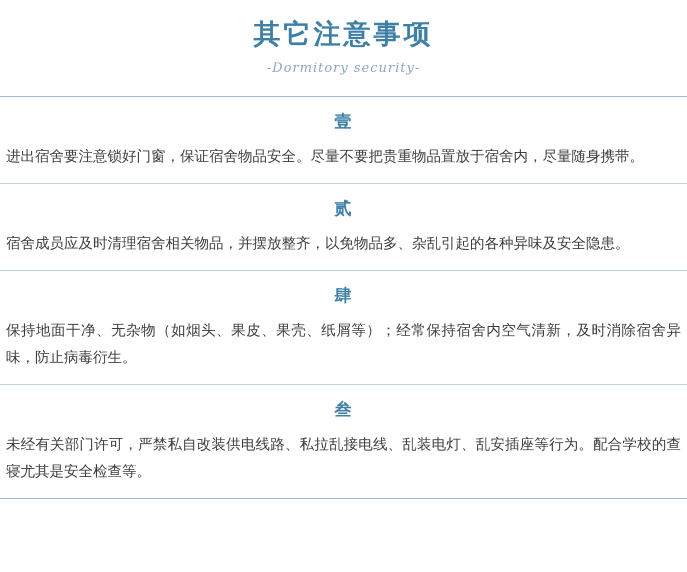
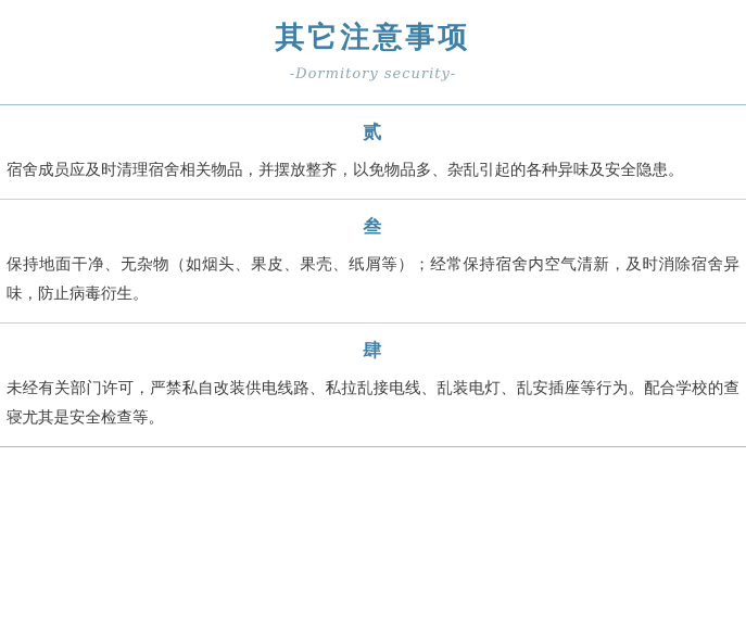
  其它注意事项
  -Dormitory security-
- 壹
- 进出宿舍要注意锁好门窗，保证宿舍物品安全。尽量不要把贵重物品置放于宿舍内，尽量随身携带。
  贰
  宿舍成员应及时清理宿舍相关物品，并摆放整齐，以免物品多、杂乱引起的各种异味及安全隐患。
- 肆
+ 叁
  保持地面干净、无杂物（如烟头、果皮、果壳、纸屑等）；经常保持宿舍内空气清新，及时消除宿舍异味，防止病毒衍生。
- 叁
+ 肆
  未经有关部门许可，严禁私自改装供电线路、私拉乱接电线、乱装电灯、乱安插座等行为。配合学校的查寝尤其是安全检查等。
